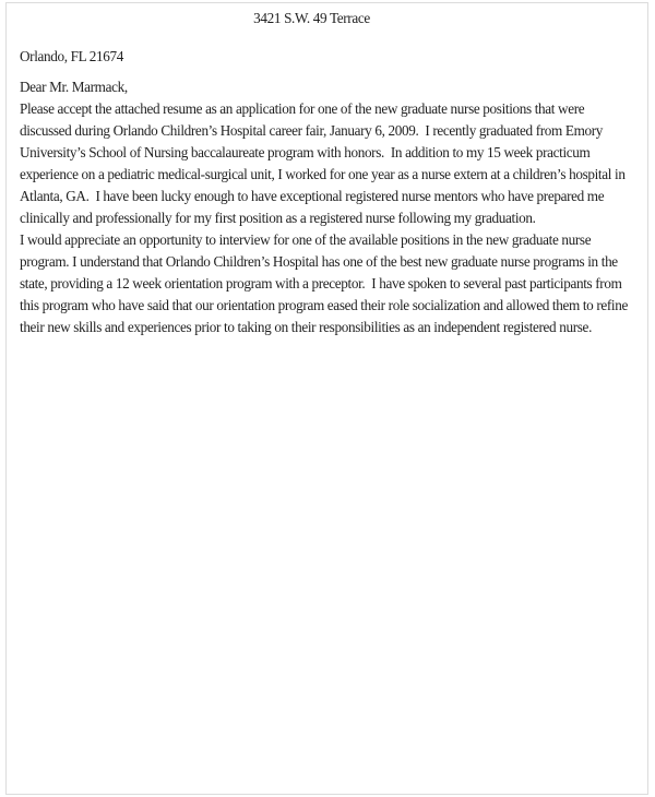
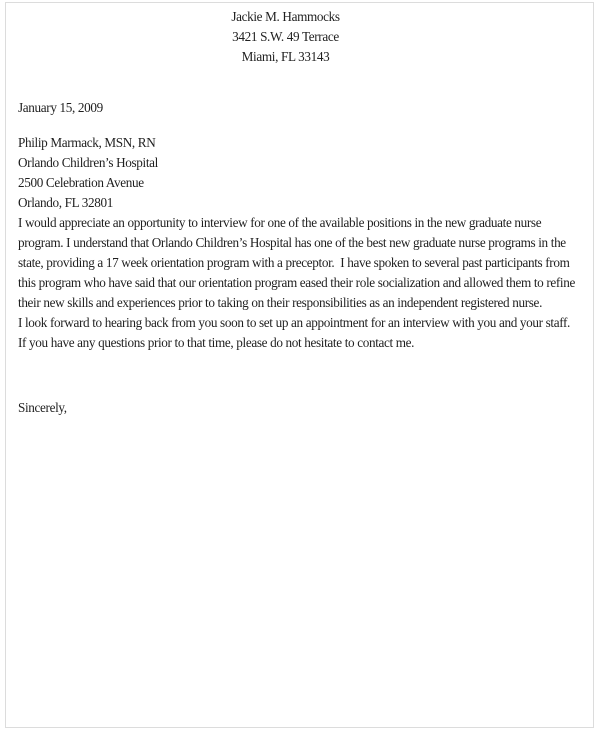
+ Jackie M. Hammocks
  3421 S.W. 49 Terrace
+ Miami, FL 33143
+ January 15, 2009
+ Philip Marmack, MSN, RN
+ Orlando Children’s Hospital
+ 2500 Celebration Avenue
- Orlando, FL 21674
+ Orlando, FL 32801
- Dear Mr. Marmack,
- Please accept the attached resume as an application for one of the new graduate nurse positions that were discussed during Orlando Children’s Hospital career fair, January 6, 2009. I recently graduated from Emory University’s School of Nursing baccalaureate program with honors. In addition to my 15 week practicum experience on a pediatric medical-surgical unit, I worked for one year as a nurse extern at a children’s hospital in Atlanta, GA. I have been lucky enough to have exceptional registered nurse mentors who have prepared me clinically and professionally for my first position as a registered nurse following my graduation.
- I would appreciate an opportunity to interview for one of the available positions in the new graduate nurse program. I understand that Orlando Children’s Hospital has one of the best new graduate nurse programs in the state, providing a 12 week orientation program with a preceptor. I have spoken to several past participants from this program who have said that our orientation program eased their role socialization and allowed them to refine their new skills and experiences prior to taking on their responsibilities as an independent registered nurse.
+ I would appreciate an opportunity to interview for one of the available positions in the new graduate nurse program. I understand that Orlando Children’s Hospital has one of the best new graduate nurse programs in the state, providing a 17 week orientation program with a preceptor. I have spoken to several past participants from this program who have said that our orientation program eased their role socialization and allowed them to refine their new skills and experiences prior to taking on their responsibilities as an independent registered nurse.
+ I look forward to hearing back from you soon to set up an appointment for an interview with you and your staff. If you have any questions prior to that time, please do not hesitate to contact me.
+ Sincerely,
